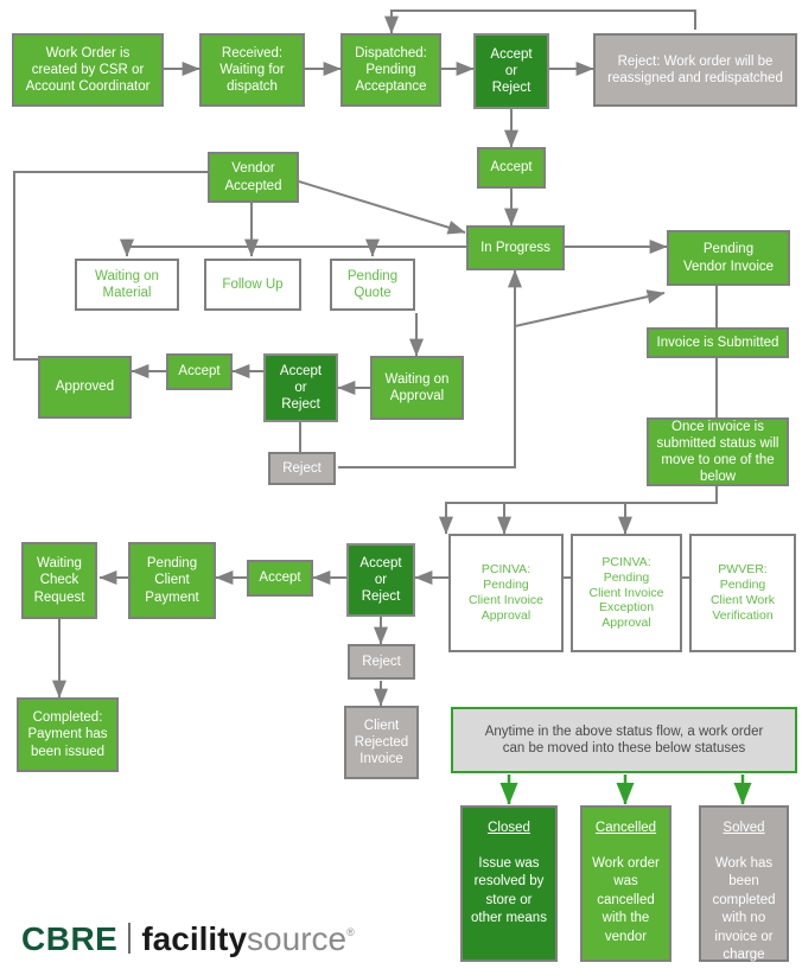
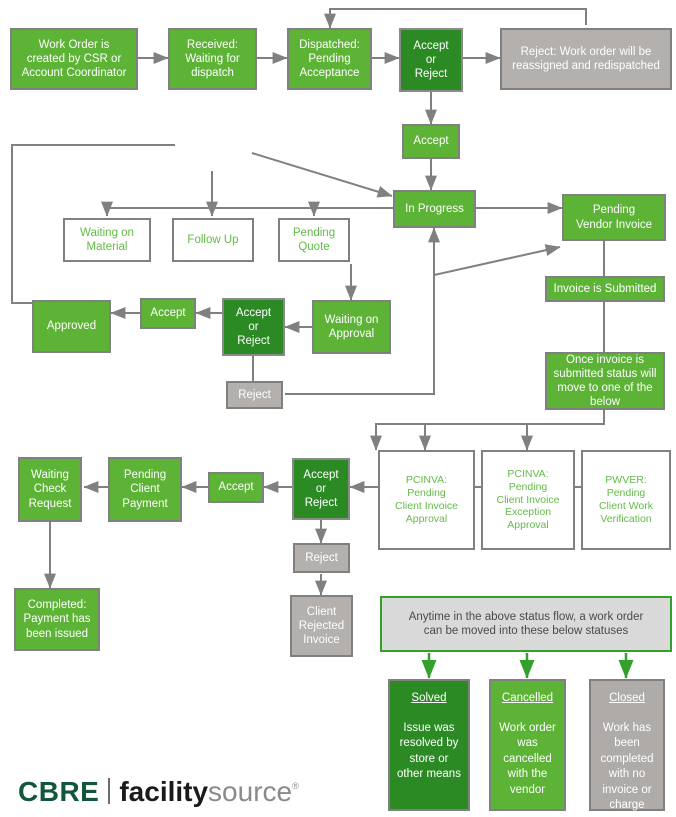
  Work Order is
  created by CSR or
  Account Coordinator
  Received:
  Waiting for
  dispatch
  Dispatched:
  Pending
  Acceptance
  Accept
  or
  Reject
  Reject: Work order will be
  reassigned and redispatched
  Accept
- Vendor
- Accepted
  In Progress
  Pending
  Vendor Invoice
  Waiting on
  Material
  Follow Up
  Pending
  Quote
  Invoice is Submitted
  Approved
  Accept
  Accept
  or
  Reject
  Waiting on
  Approval
  Reject
  Once invoice is
  submitted status will
  move to one of the
  below
  Waiting
  Check
  Request
  Pending
  Client
  Payment
  Accept
  Accept
  or
  Reject
  PCINVA:
  Pending
  Client Invoice
  Approval
  PCINVA:
  Pending
  Client Invoice
  Exception
  Approval
  PWVER:
  Pending
  Client Work
  Verification
  Reject
  Client
  Rejected
  Invoice
  Completed:
  Payment has
  been issued
  Anytime in the above status flow, a work order
  can be moved into these below statuses
- Closed
+ Solved
  Issue was
  resolved by
  store or
  other means
  Cancelled
  Work order
  was
  cancelled
  with the
  vendor
- Solved
+ Closed
  Work has
  been
  completed
  with no
  invoice or
  charge
  CBRE
  facility
  source
  ®
